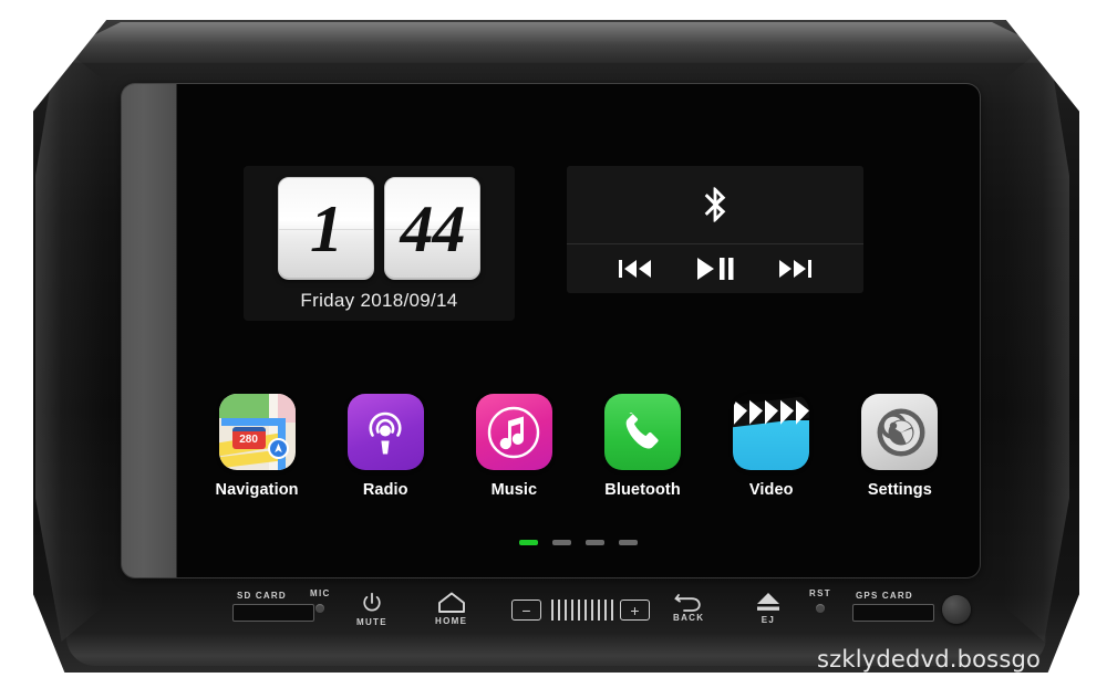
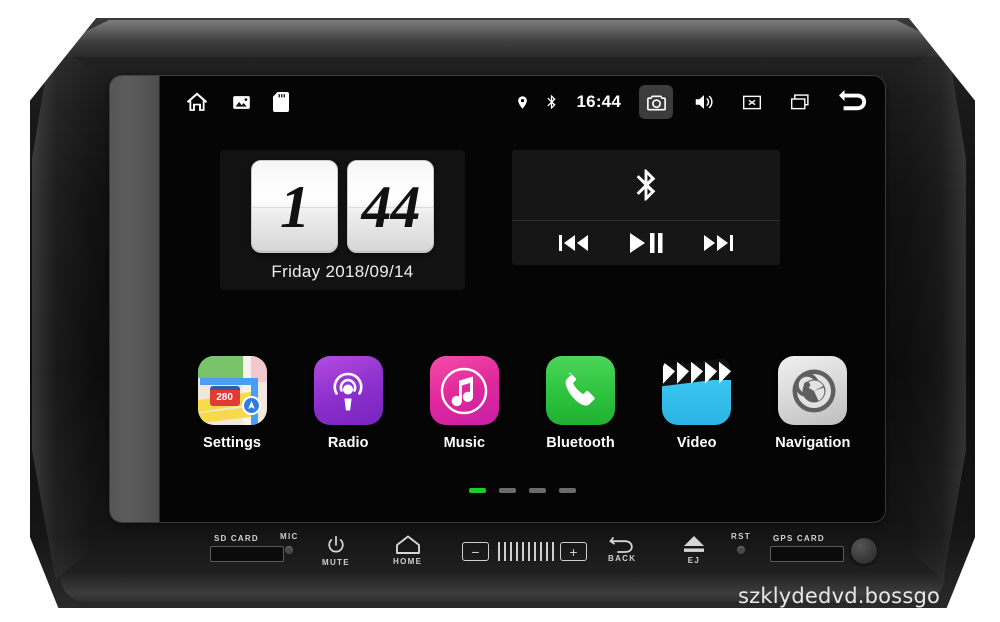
+ 16:44
  1
  44
  Friday 2018/09/14
  280
- Navigation
+ Settings
  Radio
  Music
  Bluetooth
  Video
- Settings
+ Navigation
  SD CARD
  MIC
  MUTE
  HOME
  −
  +
  BACK
  EJ
  RST
  GPS CARD
  szklydedvd.bossgo
